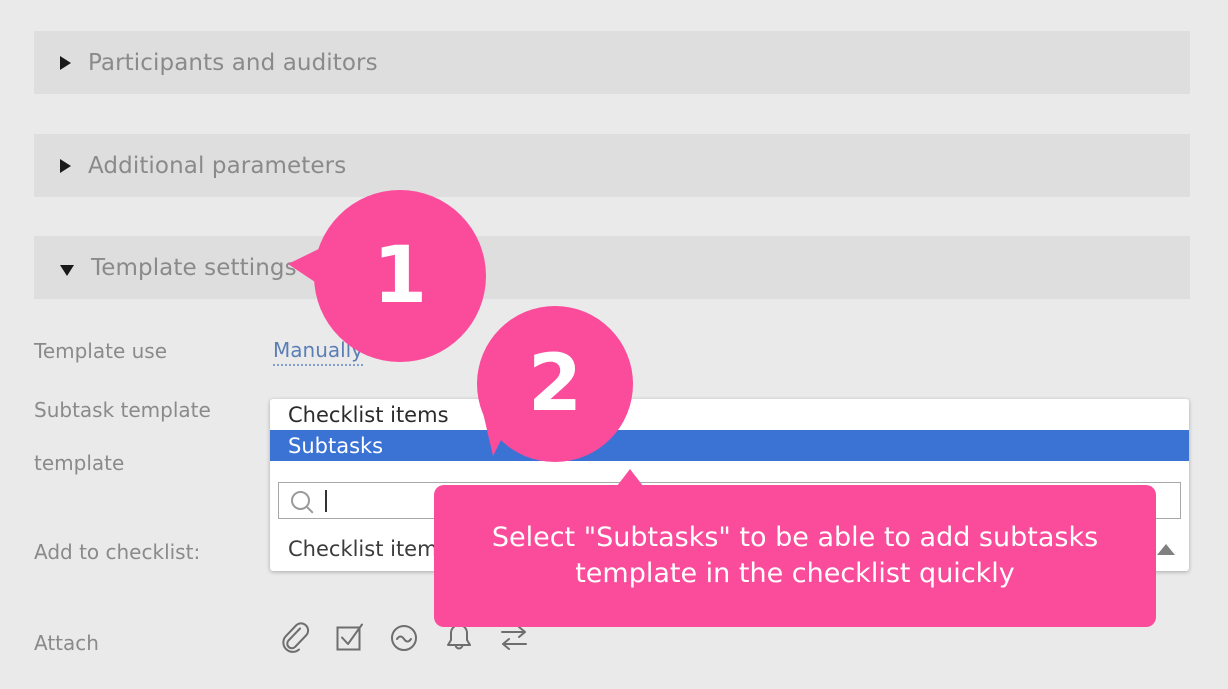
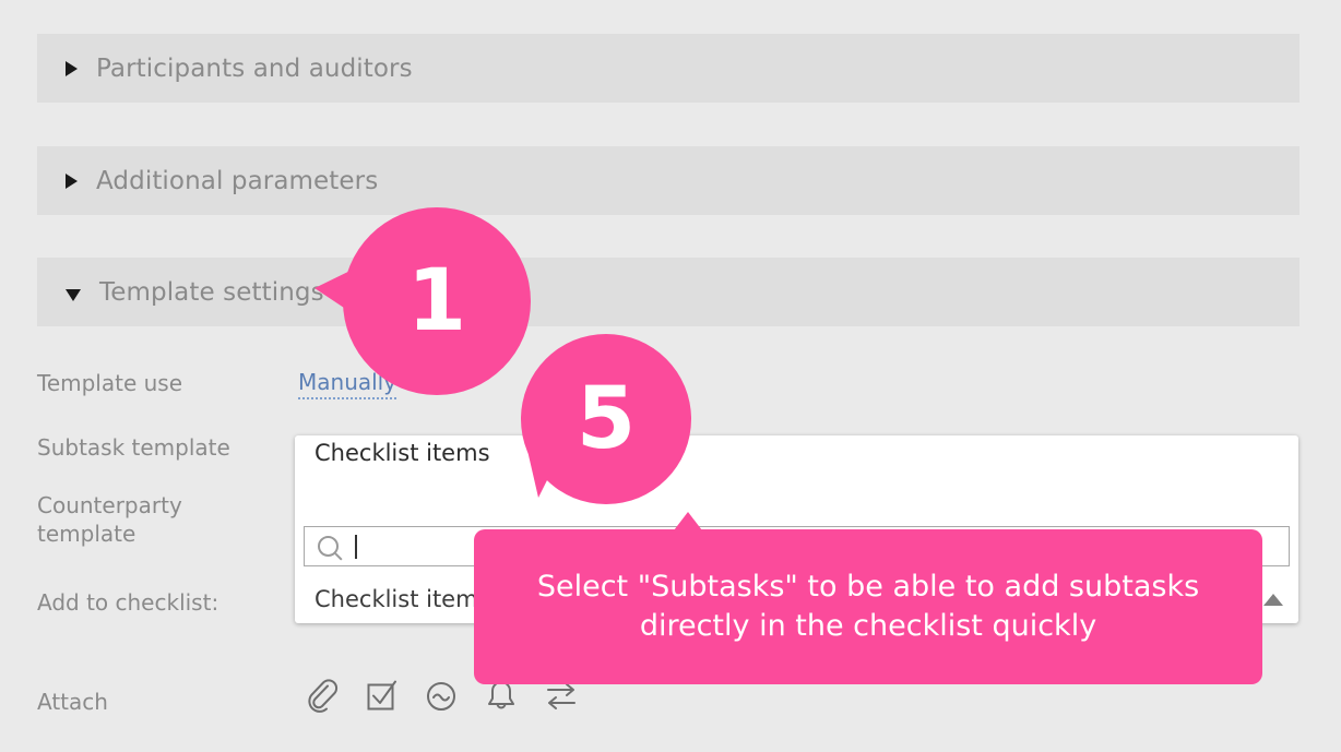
  Participants and auditors
  Additional parameters
  Template setting
  Template use
  Subtask template
+ Counterparty
  template
  Add to checklist:
  Attach
  Manuall
  Checklist items
- Subtasks
  Checklist item
  1
- 2
+ 5
- Select "Subtasks" to be able to add subtasks template in the checklist quickly
+ Select "Subtasks" to be able to add subtasks directly in the checklist quickly
